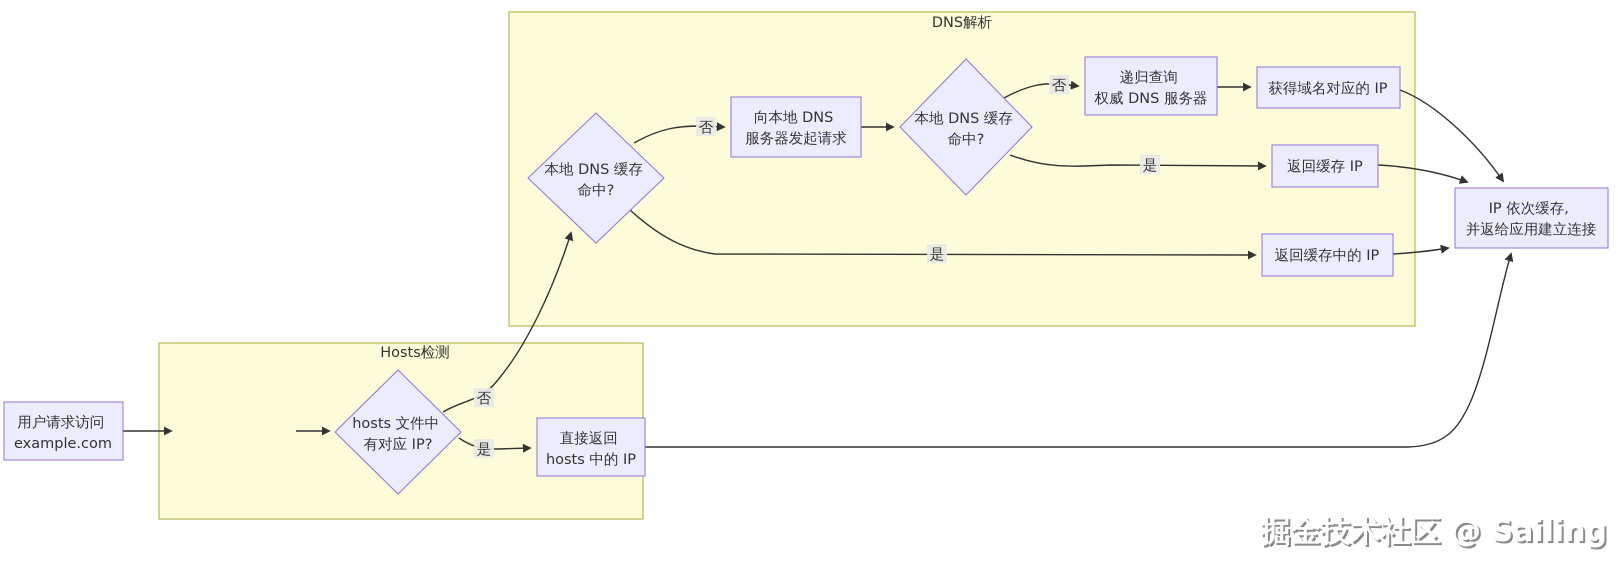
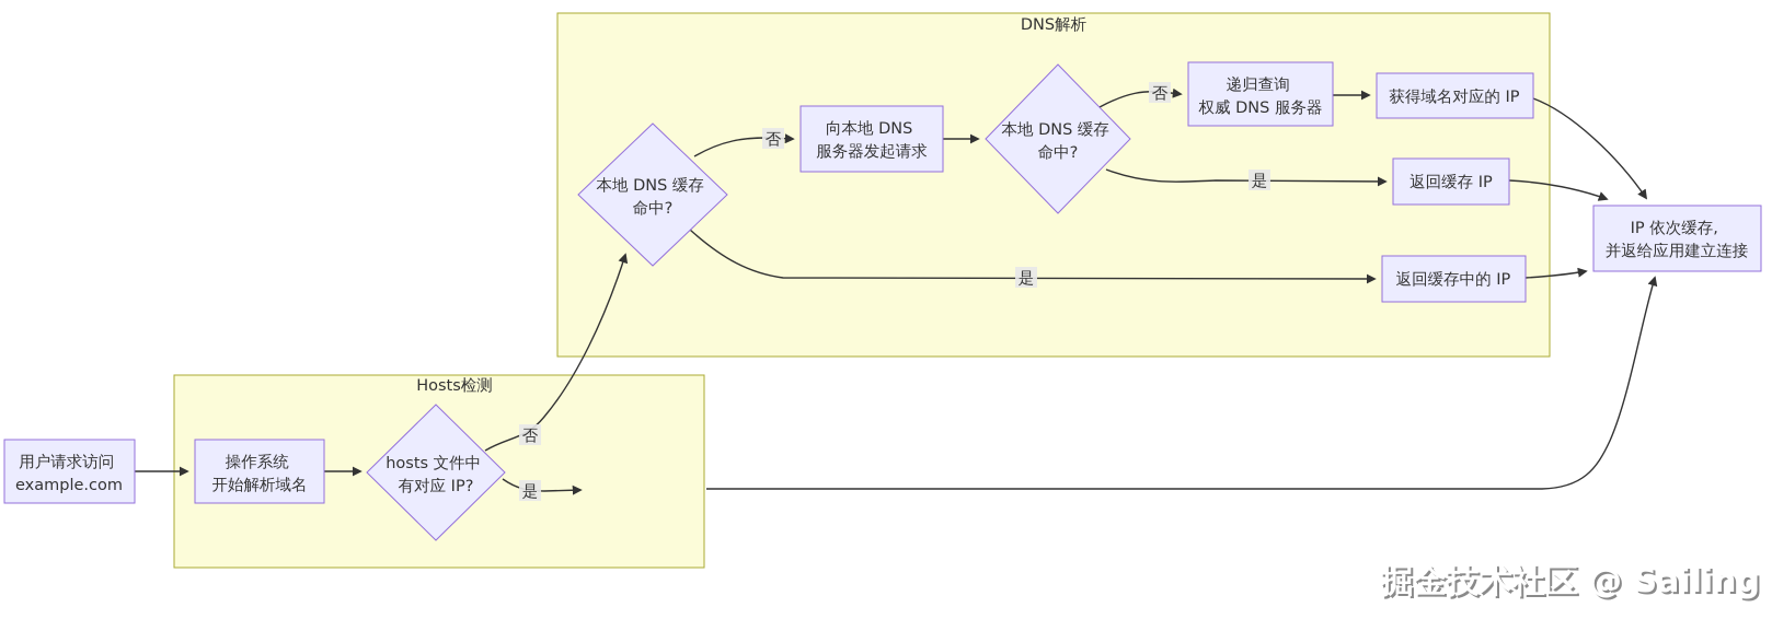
  DNS解析
  Hosts检测
  否
  是
  否
  是
  否
  是
  用户请求访问 example.com
+ 操作系统 开始解析域名
  hosts 文件中 有对应 IP?
- 直接返回 hosts 中的 IP
  本地 DNS 缓存 命中?
  向本地 DNS 服务器发起请求
  本地 DNS 缓存 命中?
  递归查询 权威 DNS 服务器
  获得域名对应的 IP
  返回缓存 IP
  返回缓存中的 IP
  IP 依次缓存, 并返给应用建立连接
  掘金技术社区 @ Sailing
